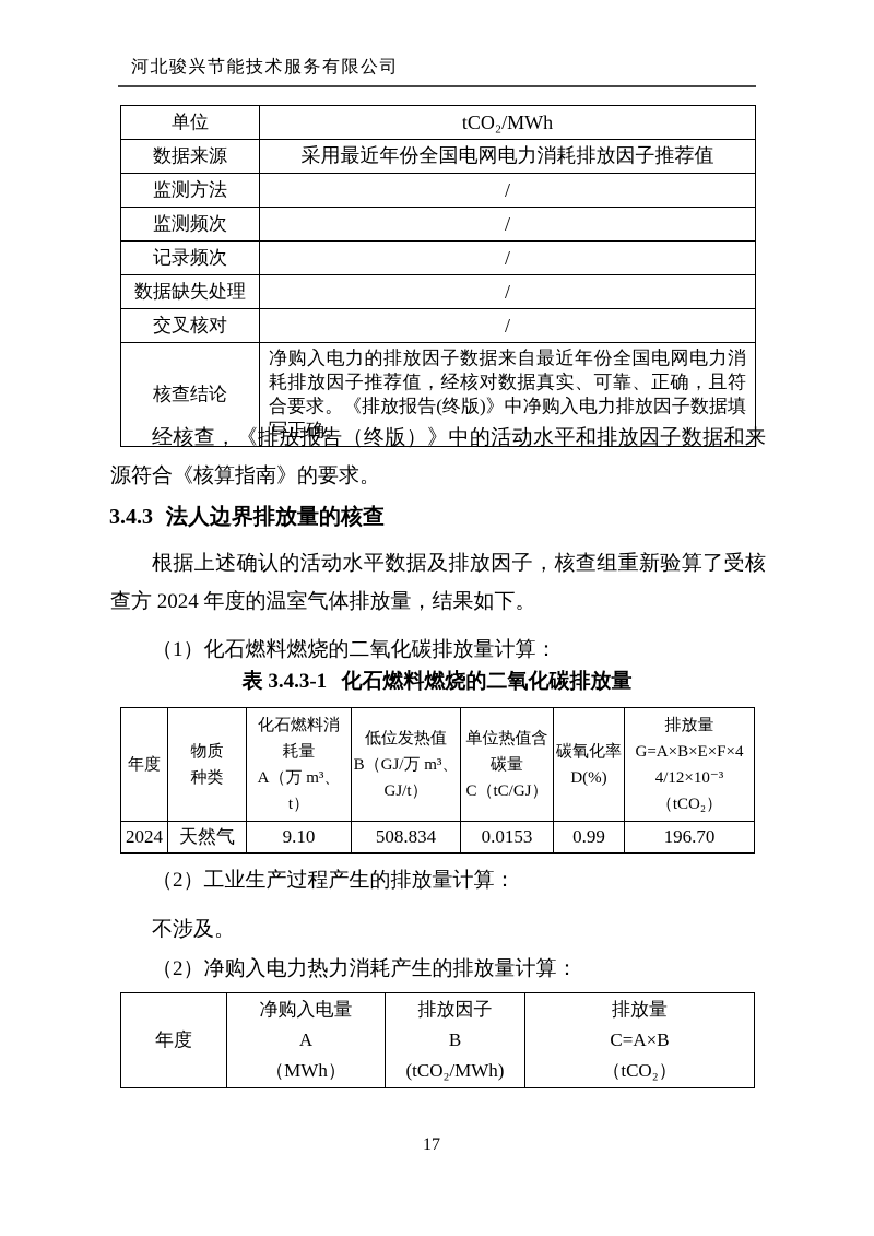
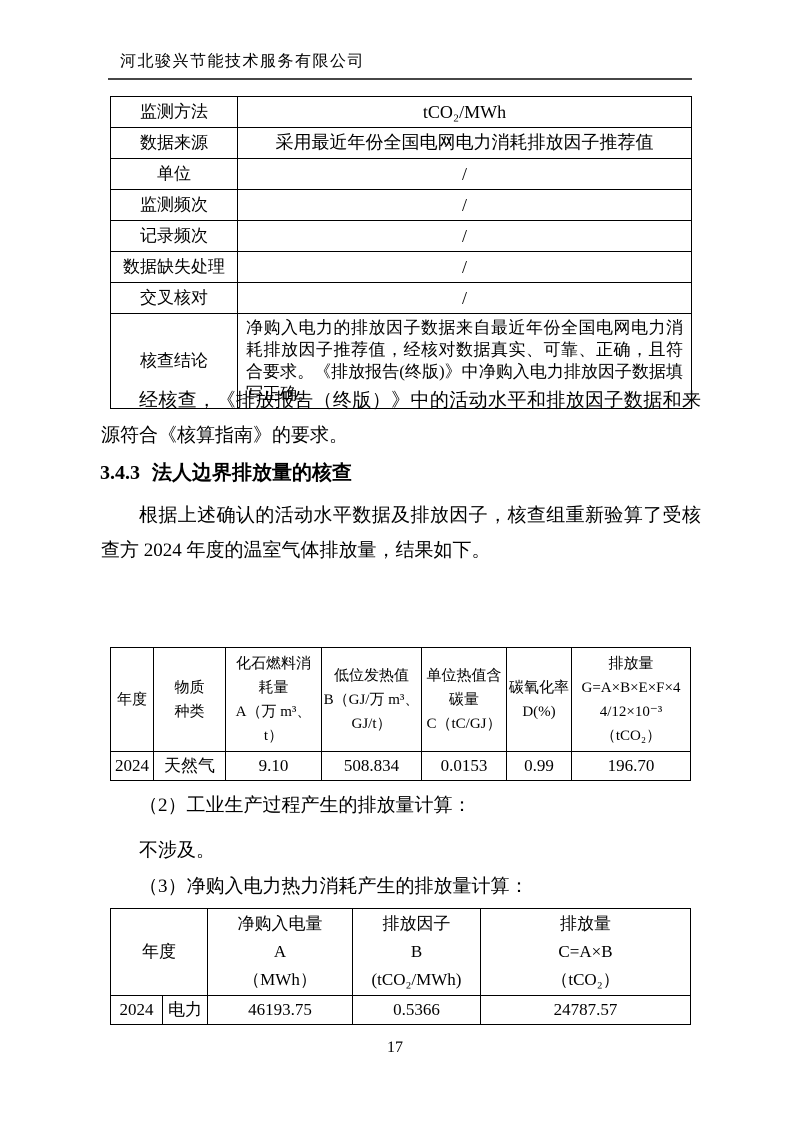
  河北骏兴节能技术服务有限公司
- 单位	tCO₂/MWh
+ 监测方法	tCO₂/MWh
  数据来源	采用最近年份全国电网电力消耗排放因子推荐值
- 监测方法	/
+ 单位	/
  监测频次	/
  记录频次	/
  数据缺失处理	/
  交叉核对	/
  核查结论	净购入电力的排放因子数据来自最近年份全国电网电力消耗排放因子推荐值，经核对数据真实、可靠、正确，且符合要求。《排放报告(终版)》中净购入电力排放因子数据填写正确。
  经核查，《排放报告（终版）》中的活动水平和排放因子数据和来源符合《核算指南》的要求。
  3.4.3 法人边界排放量的核查
  根据上述确认的活动水平数据及排放因子，核查组重新验算了受核查方 2024 年度的温室气体排放量，结果如下。
- （1）化石燃料燃烧的二氧化碳排放量计算：
- 表 3.4.3-1 化石燃料燃烧的二氧化碳排放量
  年度	物质 种类	化石燃料消 耗量 A（万 m³、t）	低位发热值 B（GJ/万 m³、 GJ/t）	单位热值含 碳量 C（tC/GJ）	碳氧化率 D(%)	排放量 G=A×B×E×F×4 4/12×10⁻³ （tCO₂）
  2024	天然气	9.10	508.834	0.0153	0.99	196.70
  （2）工业生产过程产生的排放量计算：
  不涉及。
- （2）净购入电力热力消耗产生的排放量计算：
+ （3）净购入电力热力消耗产生的排放量计算：
  年度	净购入电量 A （MWh）	排放因子 B (tCO₂/MWh)	排放量 C=A×B （tCO₂）
+ 2024	电力	46193.75	0.5366	24787.57
  17
